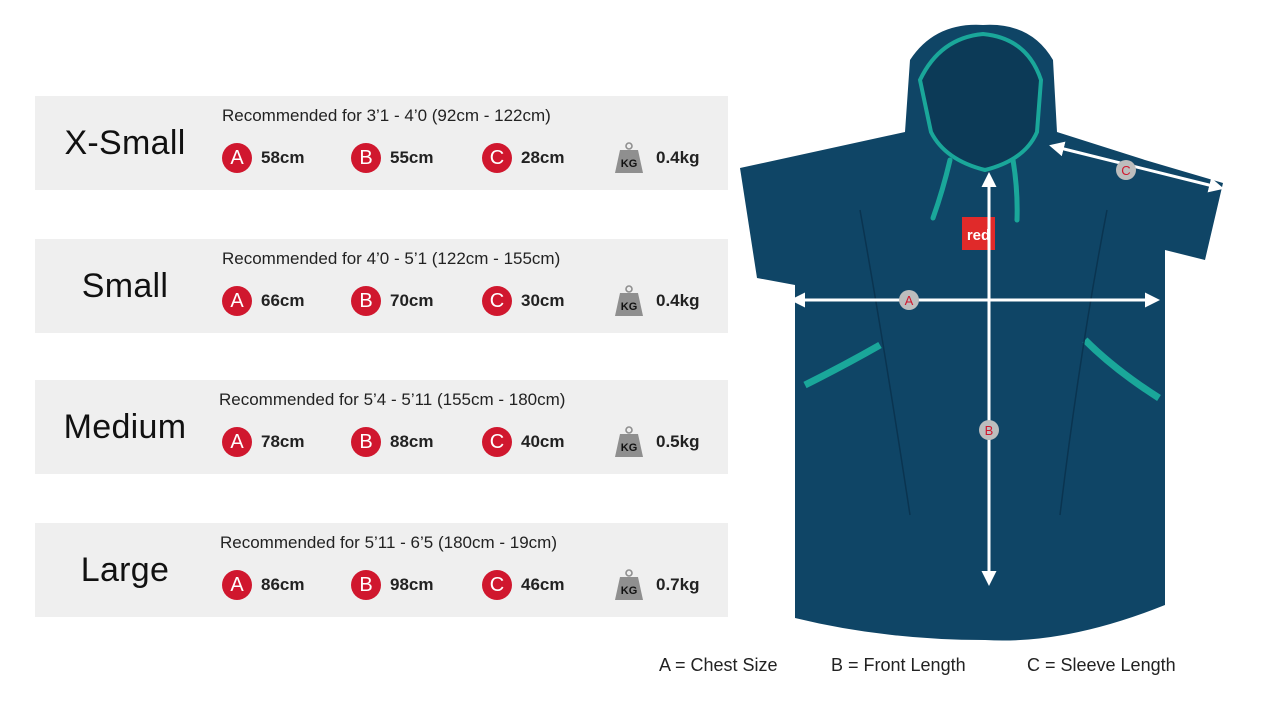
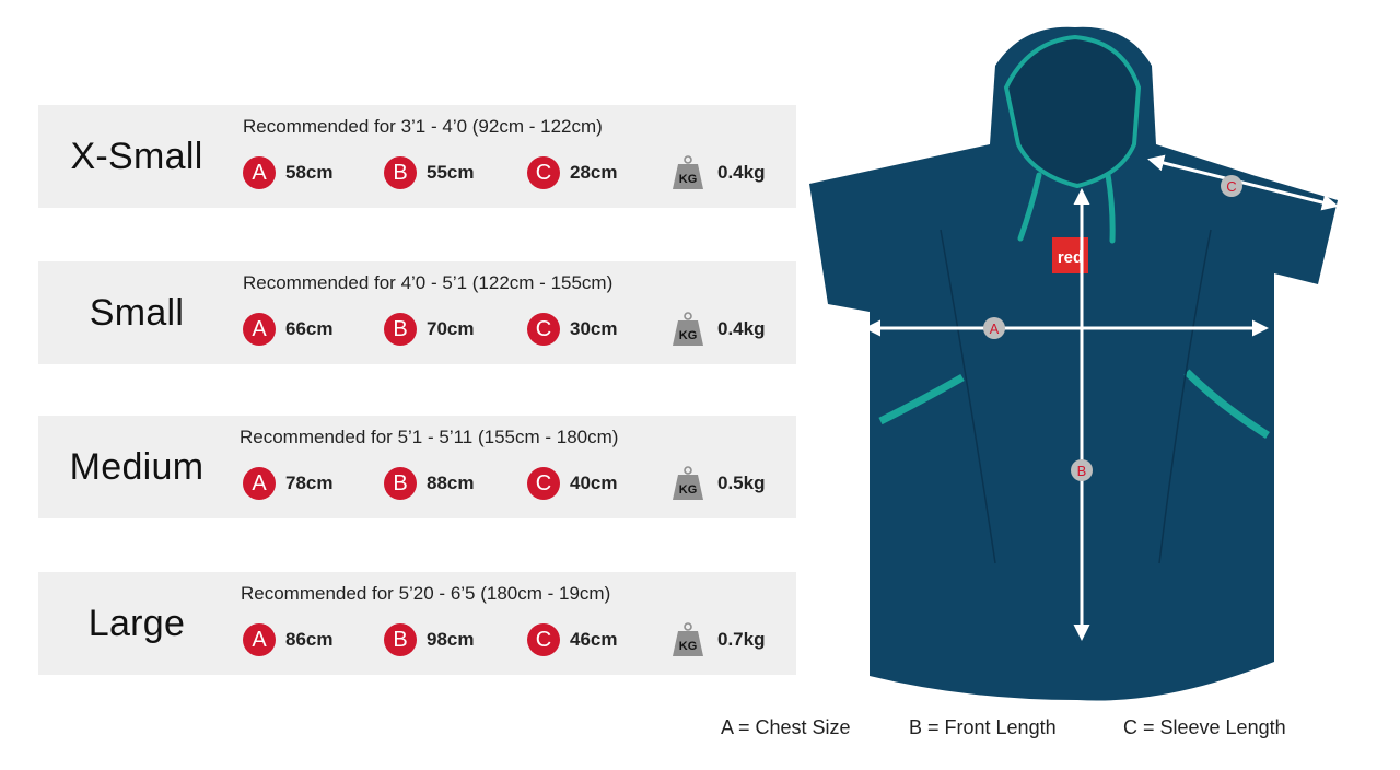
  X-Small
  Recommended for 3’1 - 4’0 (92cm - 122cm)
  A
  58cm
  B
  55cm
  C
  28cm
  KG
  0.4kg
  Small
  Recommended for 4’0 - 5’1 (122cm - 155cm)
  A
  66cm
  B
  70cm
  C
  30cm
  KG
  0.4kg
  Medium
- Recommended for 5’4 - 5’11 (155cm - 180cm)
+ Recommended for 5’1 - 5’11 (155cm - 180cm)
  A
  78cm
  B
  88cm
  C
  40cm
  KG
  0.5kg
  Large
- Recommended for 5’11 - 6’5 (180cm - 19cm)
+ Recommended for 5’20 - 6’5 (180cm - 19cm)
  A
  86cm
  B
  98cm
  C
  46cm
  KG
  0.7kg
  red
  A
  B
  C
  A = Chest Size
  B = Front Length
  C = Sleeve Length
